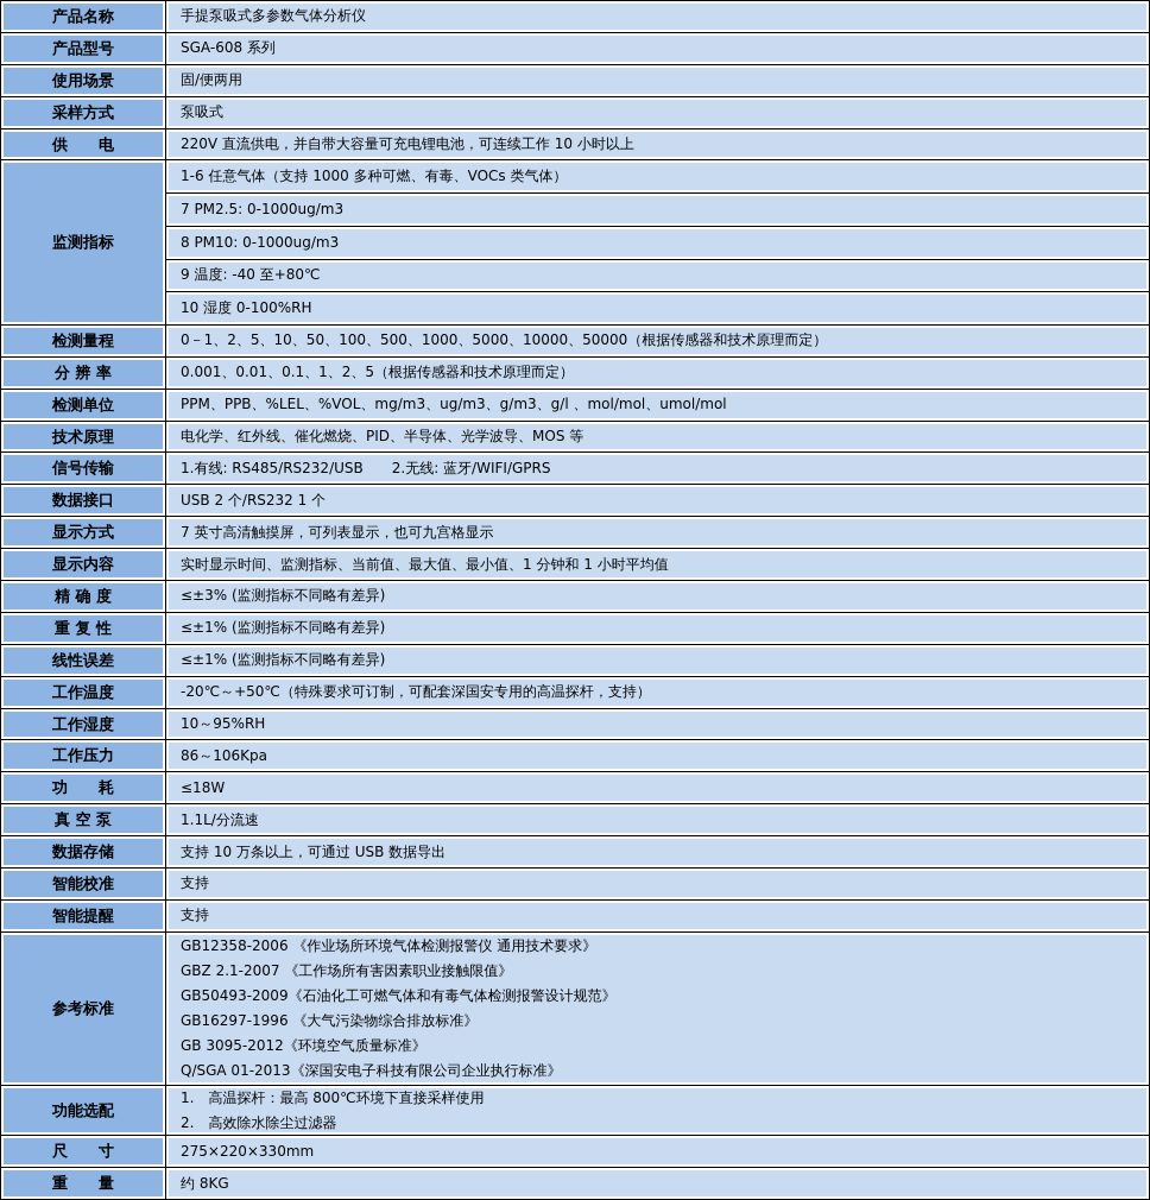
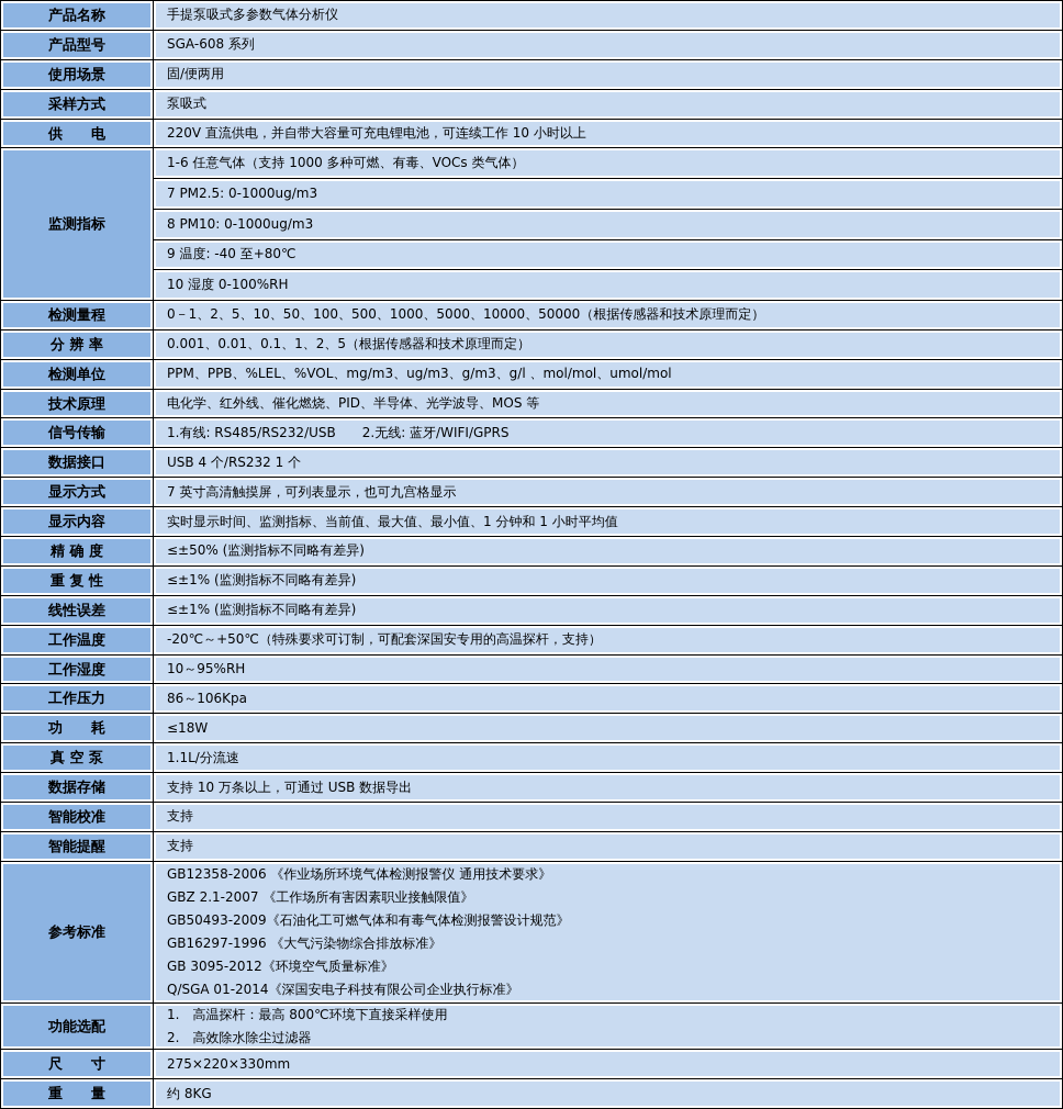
  产品名称
  手提泵吸式多参数气体分析仪
  产品型号
  SGA-608 系列
  使用场景
  固/便两用
  采样方式
  泵吸式
  供 电
  220V 直流供电，并自带大容量可充电锂电池，可连续工作 10 小时以上
  监测指标
  1-6 任意气体（支持 1000 多种可燃、有毒、VOCs 类气体）
  7 PM2.5: 0-1000ug/m3
  8 PM10: 0-1000ug/m3
  9 温度: -40 至+80℃
  10 湿度 0-100%RH
  检测量程
  0－1、2、5、10、50、100、500、1000、5000、10000、50000（根据传感器和技术原理而定）
  分 辨 率
  0.001、0.01、0.1、1、2、5（根据传感器和技术原理而定）
  检测单位
  PPM、PPB、%LEL、%VOL、mg/m3、ug/m3、g/m3、g/l 、mol/mol、umol/mol
  技术原理
  电化学、红外线、催化燃烧、PID、半导体、光学波导、MOS 等
  信号传输
  1.有线: RS485/RS232/USB 2.无线: 蓝牙/WIFI/GPRS
  数据接口
- USB 2 个/RS232 1 个
+ USB 4 个/RS232 1 个
  显示方式
  7 英寸高清触摸屏，可列表显示，也可九宫格显示
  显示内容
  实时显示时间、监测指标、当前值、最大值、最小值、1 分钟和 1 小时平均值
  精 确 度
- ≤±3% (监测指标不同略有差异)
+ ≤±50% (监测指标不同略有差异)
  重 复 性
  ≤±1% (监测指标不同略有差异)
  线性误差
  ≤±1% (监测指标不同略有差异)
  工作温度
  -20℃～+50℃（特殊要求可订制，可配套深国安专用的高温探杆，支持）
  工作湿度
  10～95%RH
  工作压力
  86～106Kpa
  功 耗
  ≤18W
  真 空 泵
  1.1L/分流速
  数据存储
  支持 10 万条以上，可通过 USB 数据导出
  智能校准
  支持
  智能提醒
  支持
  参考标准
  GB12358-2006 《作业场所环境气体检测报警仪 通用技术要求》
  GBZ 2.1-2007 《工作场所有害因素职业接触限值》
  GB50493-2009《石油化工可燃气体和有毒气体检测报警设计规范》
  GB16297-1996 《大气污染物综合排放标准》
  GB 3095-2012《环境空气质量标准》
- Q/SGA 01-2013《深国安电子科技有限公司企业执行标准》
+ Q/SGA 01-2014《深国安电子科技有限公司企业执行标准》
  功能选配
  1. 高温探杆：最高 800℃环境下直接采样使用
  2. 高效除水除尘过滤器
  尺 寸
  275×220×330mm
  重 量
  约 8KG
